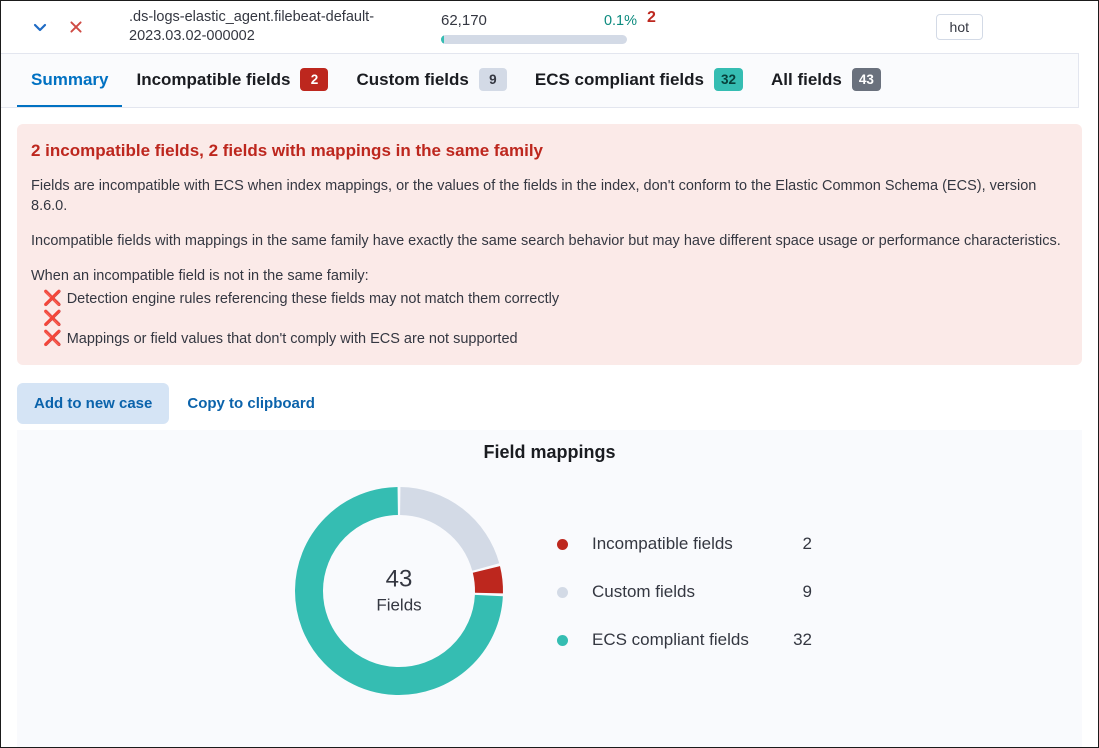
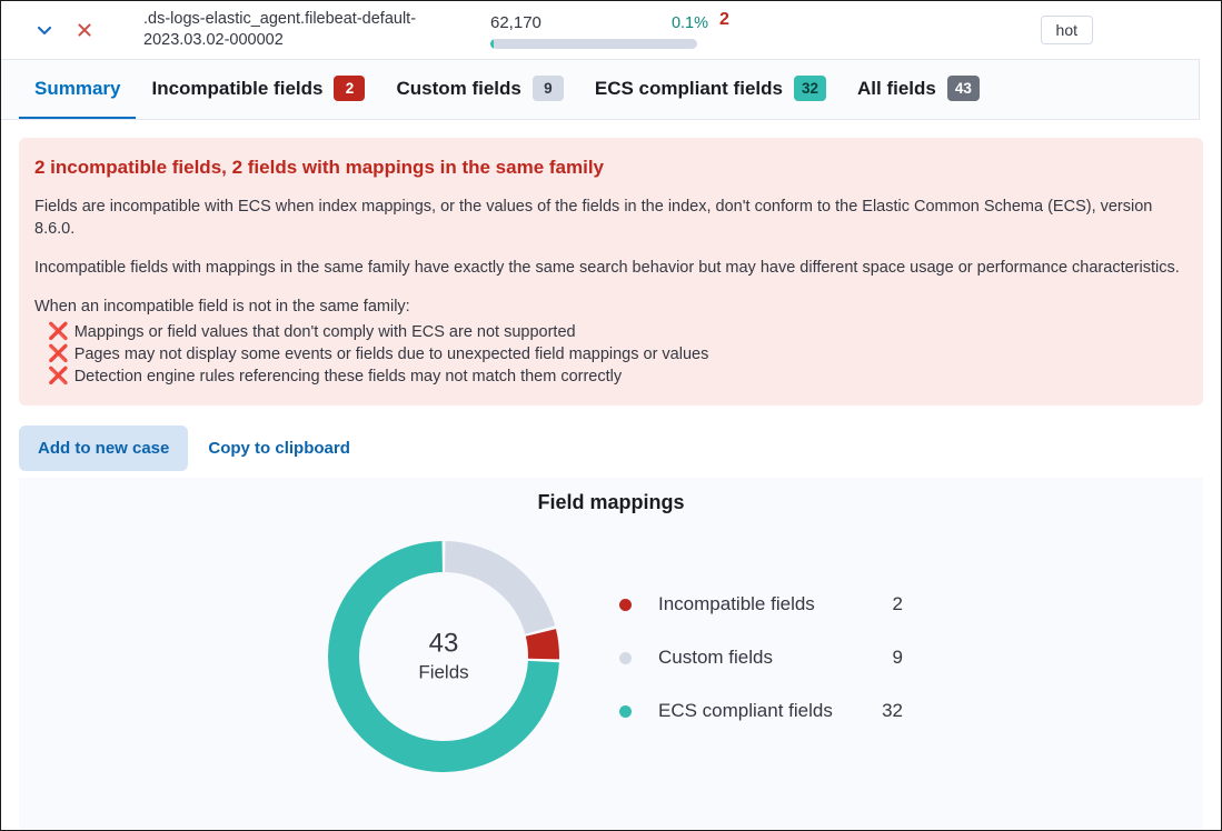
  .ds-logs-elastic_agent.filebeat-default-2023.03.02-000002
  62,170
  0.1%
  2
  hot
  Summary
  Incompatible fields
  2
  Custom fields
  9
  ECS compliant fields
  32
  All fields
  43
  2 incompatible fields, 2 fields with mappings in the same family
  Fields are incompatible with ECS when index mappings, or the values of the fields in the index, don't conform to the Elastic Common Schema (ECS), version 8.6.0.
  Incompatible fields with mappings in the same family have exactly the same search behavior but may have different space usage or performance characteristics.
  When an incompatible field is not in the same family:
  ❌
- Detection engine rules referencing these fields may not match them correctly
+ Mappings or field values that don't comply with ECS are not supported
  ❌
+ Pages may not display some events or fields due to unexpected field mappings or values
  ❌
- Mappings or field values that don't comply with ECS are not supported
+ Detection engine rules referencing these fields may not match them correctly
  Add to new case
  Copy to clipboard
  Field mappings
  43
  Fields
  Incompatible fields
  2
  Custom fields
  9
  ECS compliant fields
  32
